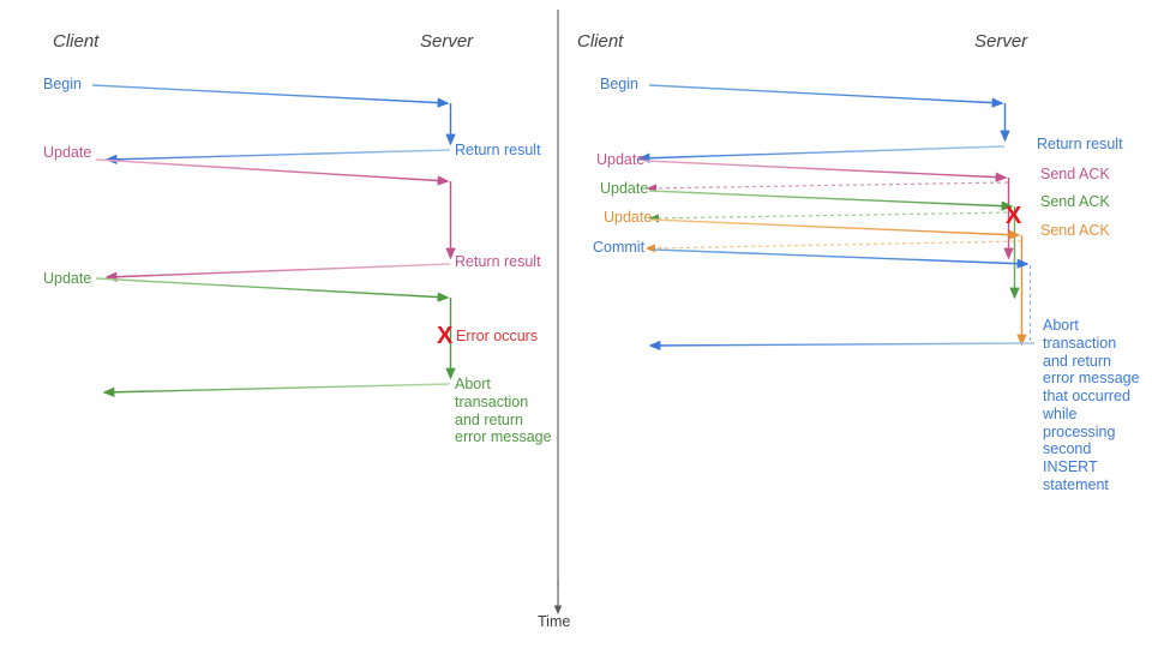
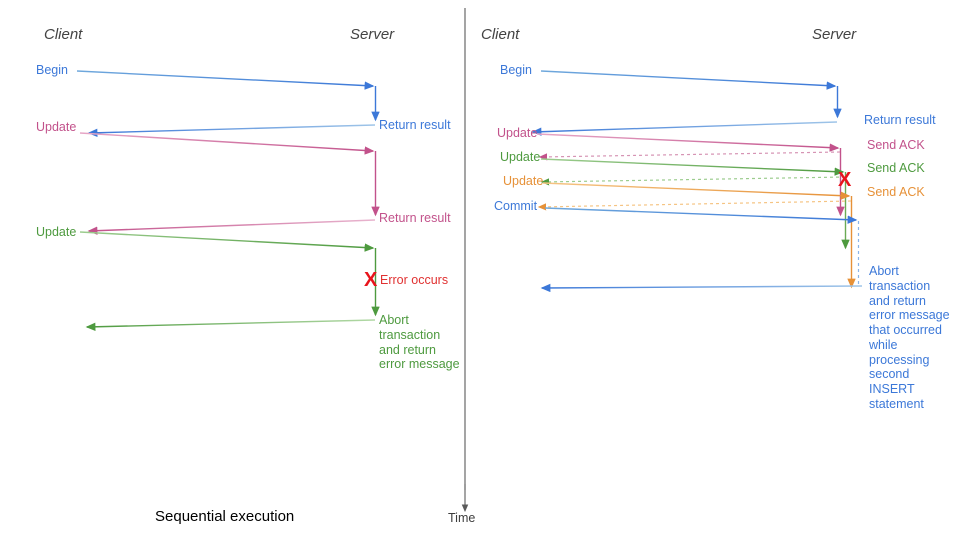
  Client
  Server
  Begin
  Return result
  Update
  Return result
  Update
  X
  Error occurs
  Abort
  transaction
  and return
  error message
+ Sequential execution
  Time
  Client
  Server
  Begin
  Return result
  Update
  Send ACK
  Update
  Send ACK
  Update
  Send ACK
  Commit
  X
  Abort
  transaction
  and return
  error message
  that occurred
  while
  processing
  second
  INSERT
  statement
